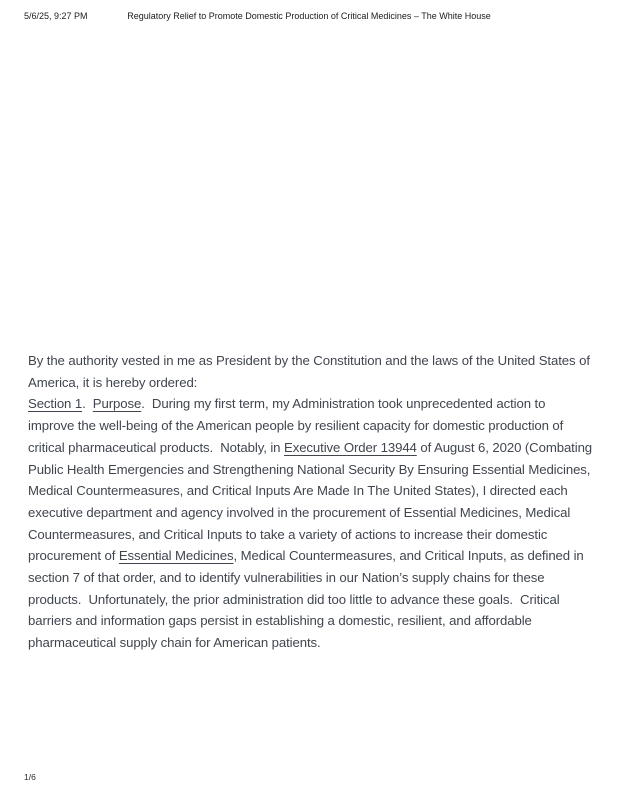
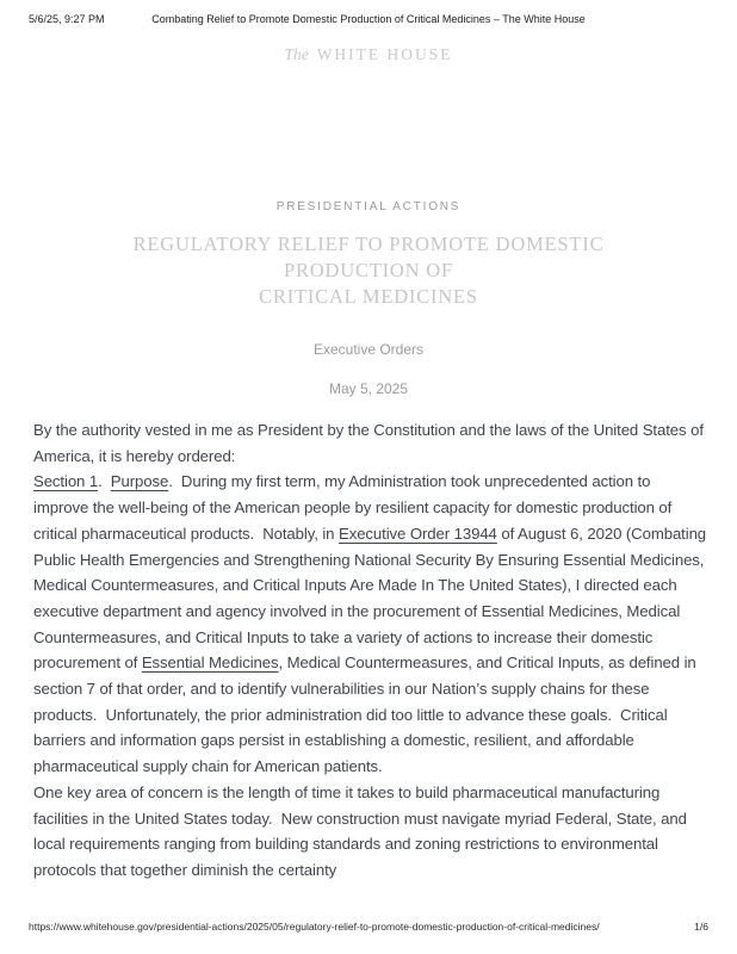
  5/6/25, 9:27 PM
- Regulatory Relief to Promote Domestic Production of Critical Medicines – The White House
+ Combating Relief to Promote Domestic Production of Critical Medicines – The White House
+ The WHITE HOUSE
+ PRESIDENTIAL ACTIONS
+ REGULATORY RELIEF TO PROMOTE DOMESTIC PRODUCTION OF
+ CRITICAL MEDICINES
+ Executive Orders
+ May 5, 2025
  By the authority vested in me as President by the Constitution and the laws of the United States of America, it is hereby ordered:
  Section 1. Purpose. During my first term, my Administration took unprecedented action to improve the well-being of the American people by resilient capacity for domestic production of critical pharmaceutical products. Notably, in Executive Order 13944 of August 6, 2020 (Combating Public Health Emergencies and Strengthening National Security By Ensuring Essential Medicines, Medical Countermeasures, and Critical Inputs Are Made In The United States), I directed each executive department and agency involved in the procurement of Essential Medicines, Medical Countermeasures, and Critical Inputs to take a variety of actions to increase their domestic procurement of Essential Medicines, Medical Countermeasures, and Critical Inputs, as defined in section 7 of that order, and to identify vulnerabilities in our Nation’s supply chains for these products. Unfortunately, the prior administration did too little to advance these goals. Critical barriers and information gaps persist in establishing a domestic, resilient, and affordable pharmaceutical supply chain for American patients.
+ One key area of concern is the length of time it takes to build pharmaceutical manufacturing facilities in the United States today. New construction must navigate myriad Federal, State, and local requirements ranging from building standards and zoning restrictions to environmental protocols that together diminish the certainty
+ https://www.whitehouse.gov/presidential-actions/2025/05/regulatory-relief-to-promote-domestic-production-of-critical-medicines/
  1/6
